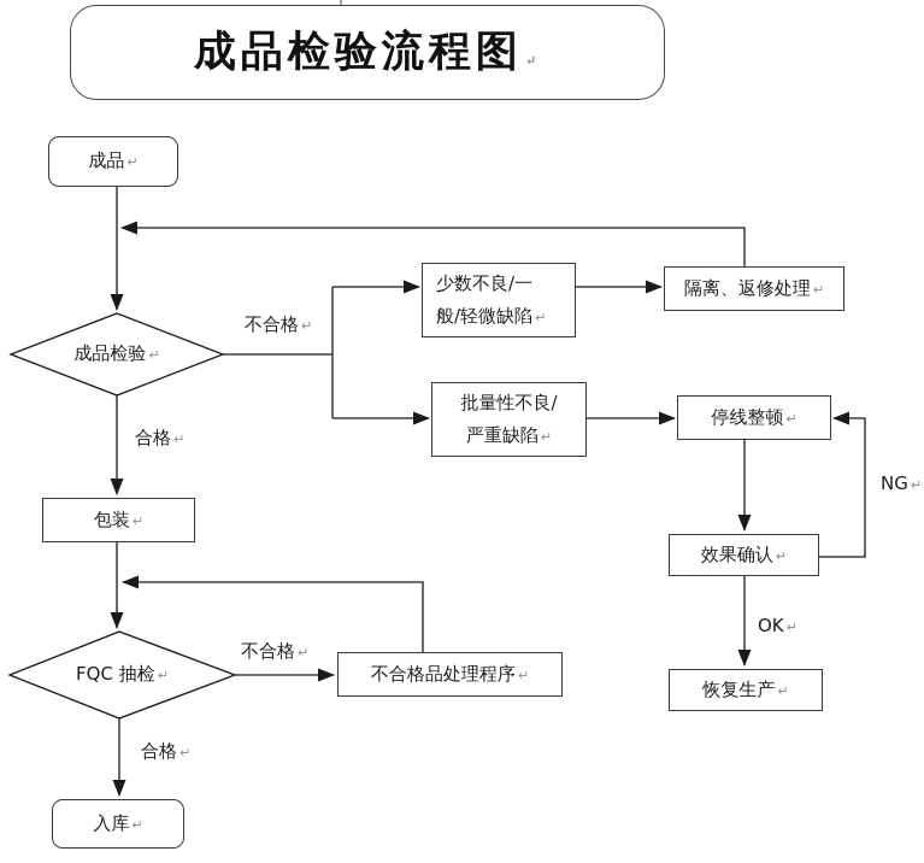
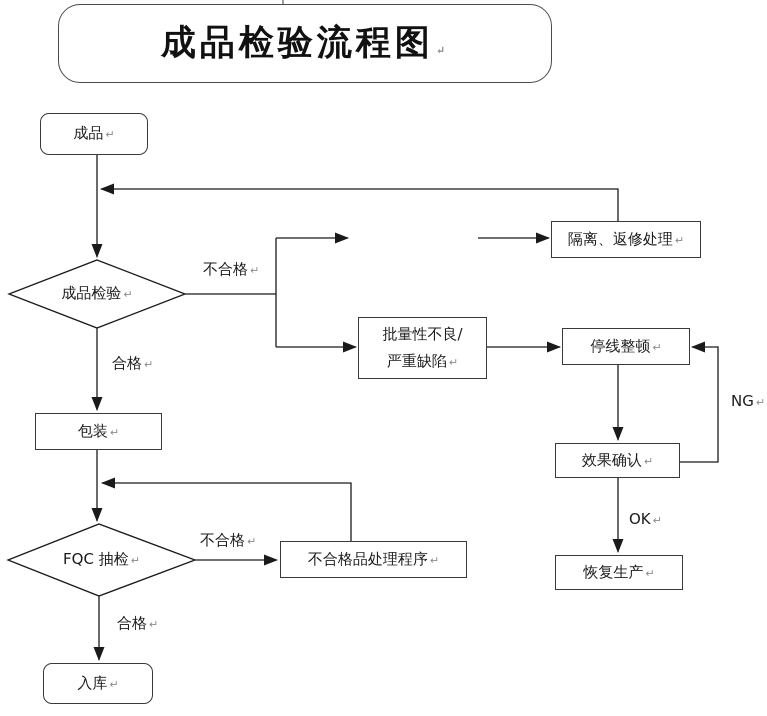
  成品检验流程图 ↵
  成品 ↵
- 少数不良/一
- 般/轻微缺陷 ↵
  批量性不良/
  严重缺陷 ↵
  隔离、返修处理 ↵
  停线整顿 ↵
  效果确认 ↵
  恢复生产 ↵
  包装 ↵
  不合格品处理程序 ↵
  入库 ↵
  成品检验 ↵
  FQC 抽检 ↵
  不合格 ↵
  合格 ↵
  NG ↵
  OK ↵
  不合格 ↵
  合格 ↵
